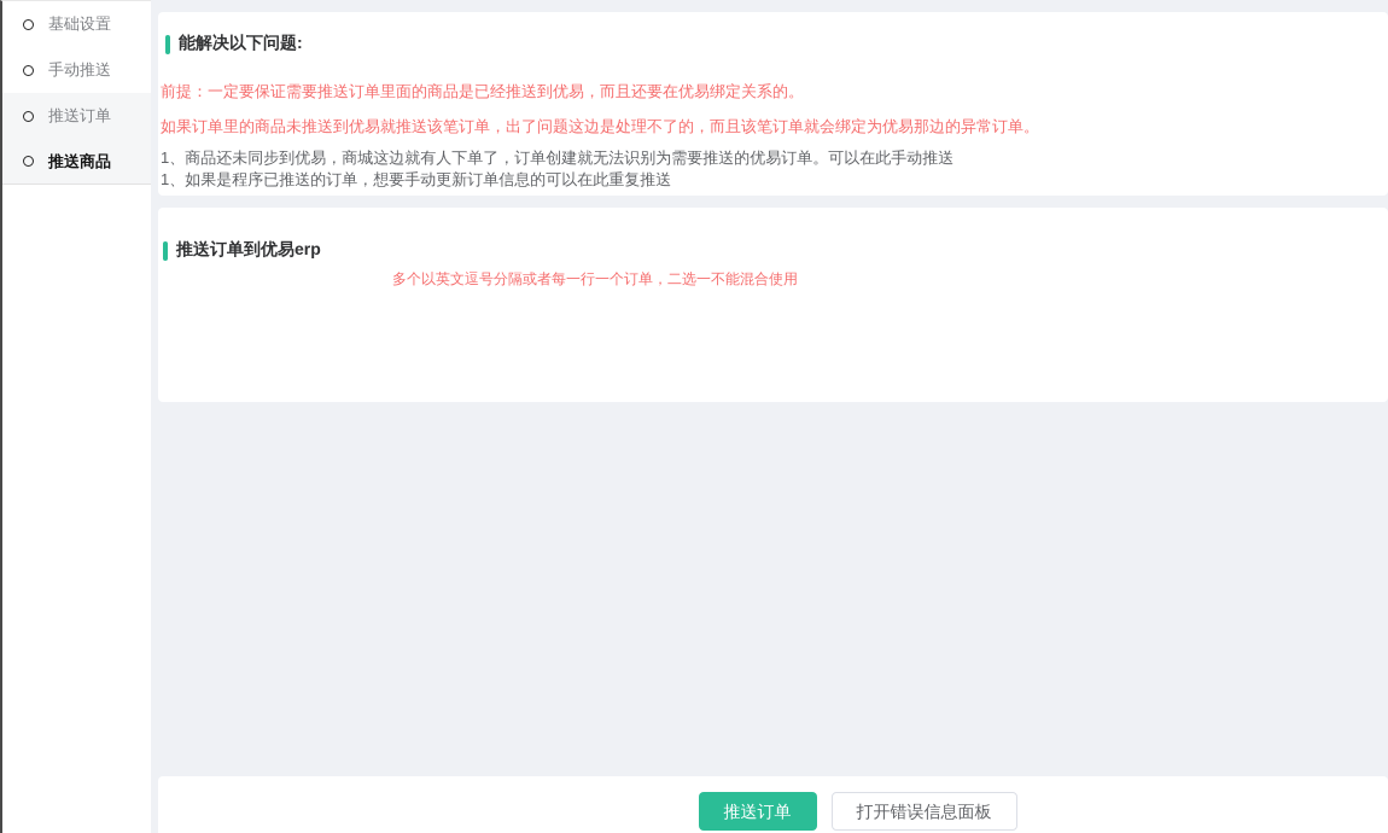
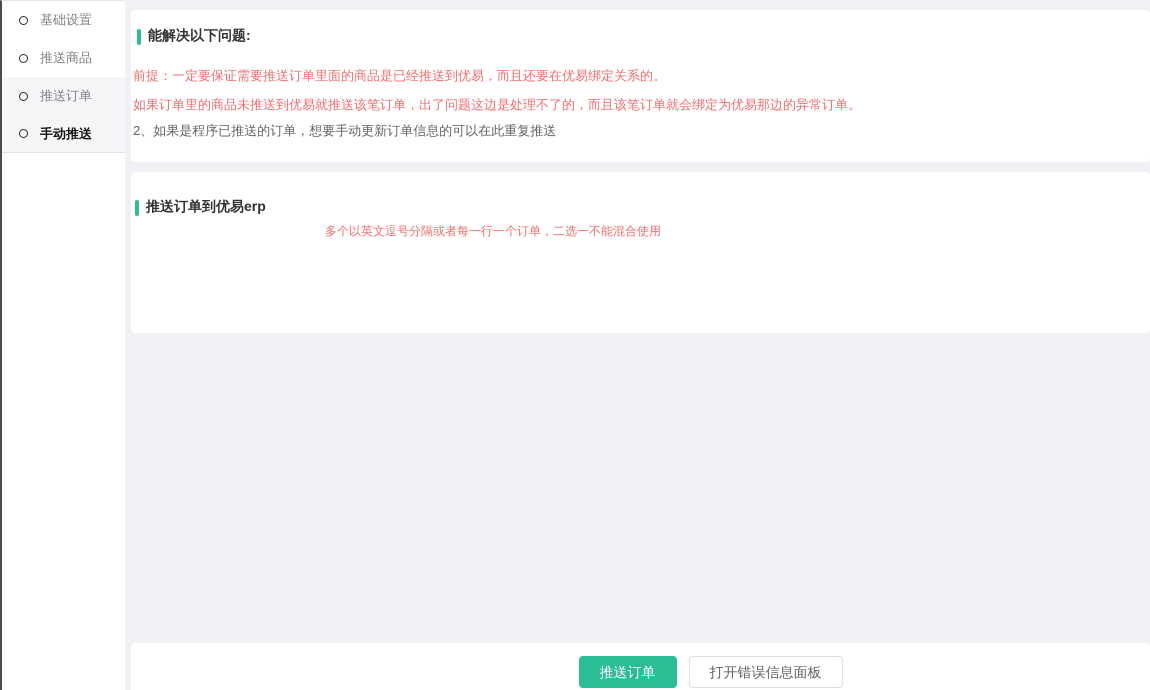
  基础设置
- 手动推送
+ 推送商品
  推送订单
- 推送商品
+ 手动推送
  能解决以下问题:
  前提：一定要保证需要推送订单里面的商品是已经推送到优易，而且还要在优易绑定关系的。
  如果订单里的商品未推送到优易就推送该笔订单，出了问题这边是处理不了的，而且该笔订单就会绑定为优易那边的异常订单。
- 1、商品还未同步到优易，商城这边就有人下单了，订单创建就无法识别为需要推送的优易订单。可以在此手动推送
- 1、如果是程序已推送的订单，想要手动更新订单信息的可以在此重复推送
+ 2、如果是程序已推送的订单，想要手动更新订单信息的可以在此重复推送
  推送订单到优易erp
  多个以英文逗号分隔或者每一行一个订单，二选一不能混合使用
  推送订单
  打开错误信息面板
